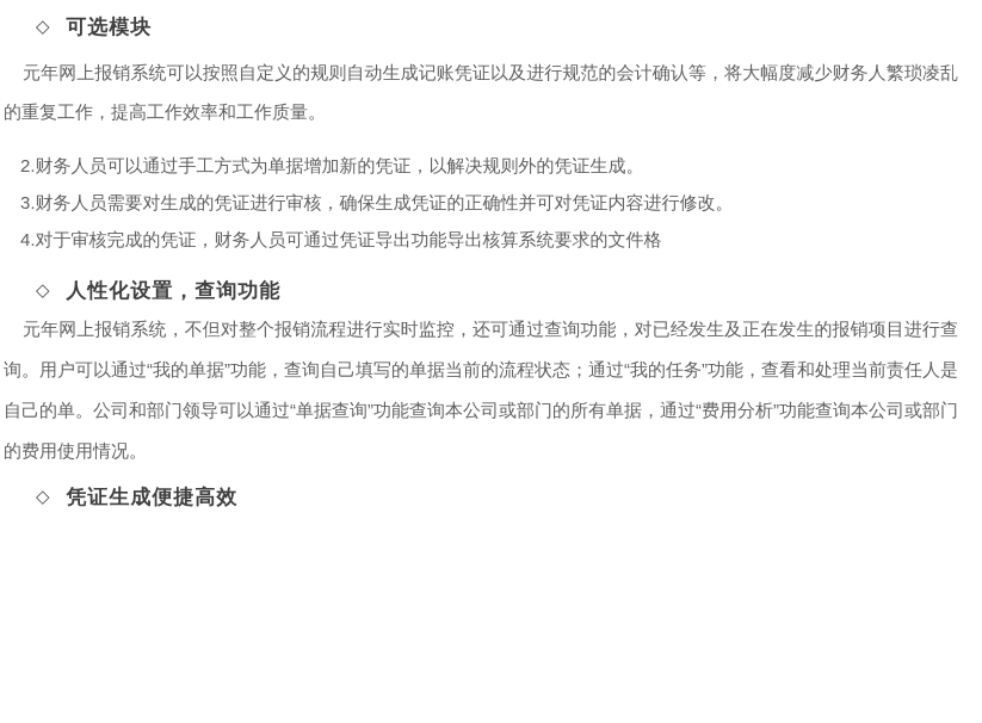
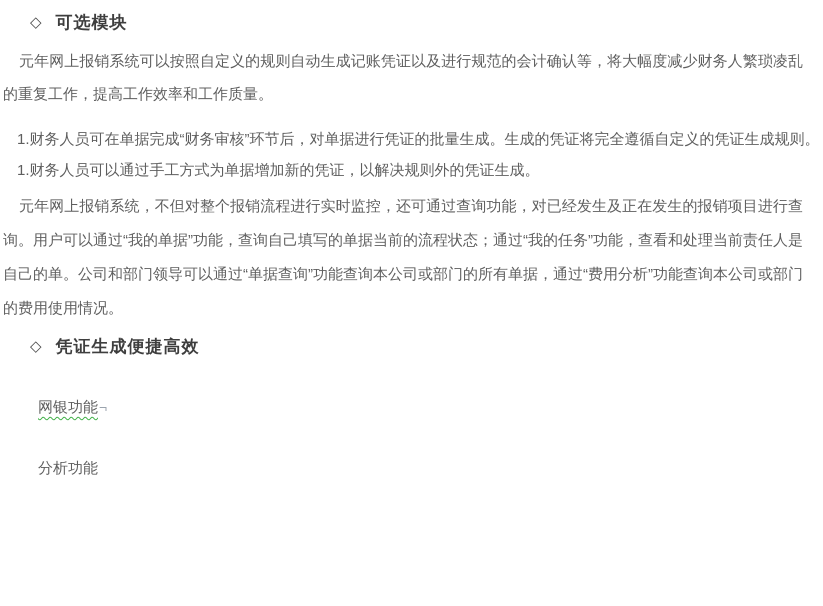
  ◇ 可选模块
  元年网上报销系统可以按照自定义的规则自动生成记账凭证以及进行规范的会计确认等，将大幅度减少财务人繁琐凌乱的重复工作，提高工作效率和工作质量。
+ 1.财务人员可在单据完成“财务审核”环节后，对单据进行凭证的批量生成。生成的凭证将完全遵循自定义的凭证生成规则。
- 2.财务人员可以通过手工方式为单据增加新的凭证，以解决规则外的凭证生成。
+ 1.财务人员可以通过手工方式为单据增加新的凭证，以解决规则外的凭证生成。
- 3.财务人员需要对生成的凭证进行审核，确保生成凭证的正确性并可对凭证内容进行修改。
- 4.对于审核完成的凭证，财务人员可通过凭证导出功能导出核算系统要求的文件格
- ◇ 人性化设置，查询功能
  元年网上报销系统，不但对整个报销流程进行实时监控，还可通过查询功能，对已经发生及正在发生的报销项目进行查询。用户可以通过“我的单据”功能，查询自己填写的单据当前的流程状态；通过“我的任务”功能，查看和处理当前责任人是自己的单。公司和部门领导可以通过“单据查询”功能查询本公司或部门的所有单据，通过“费用分析”功能查询本公司或部门的费用使用情况。
  ◇ 凭证生成便捷高效
+ 网银功能¬
+ 分析功能
